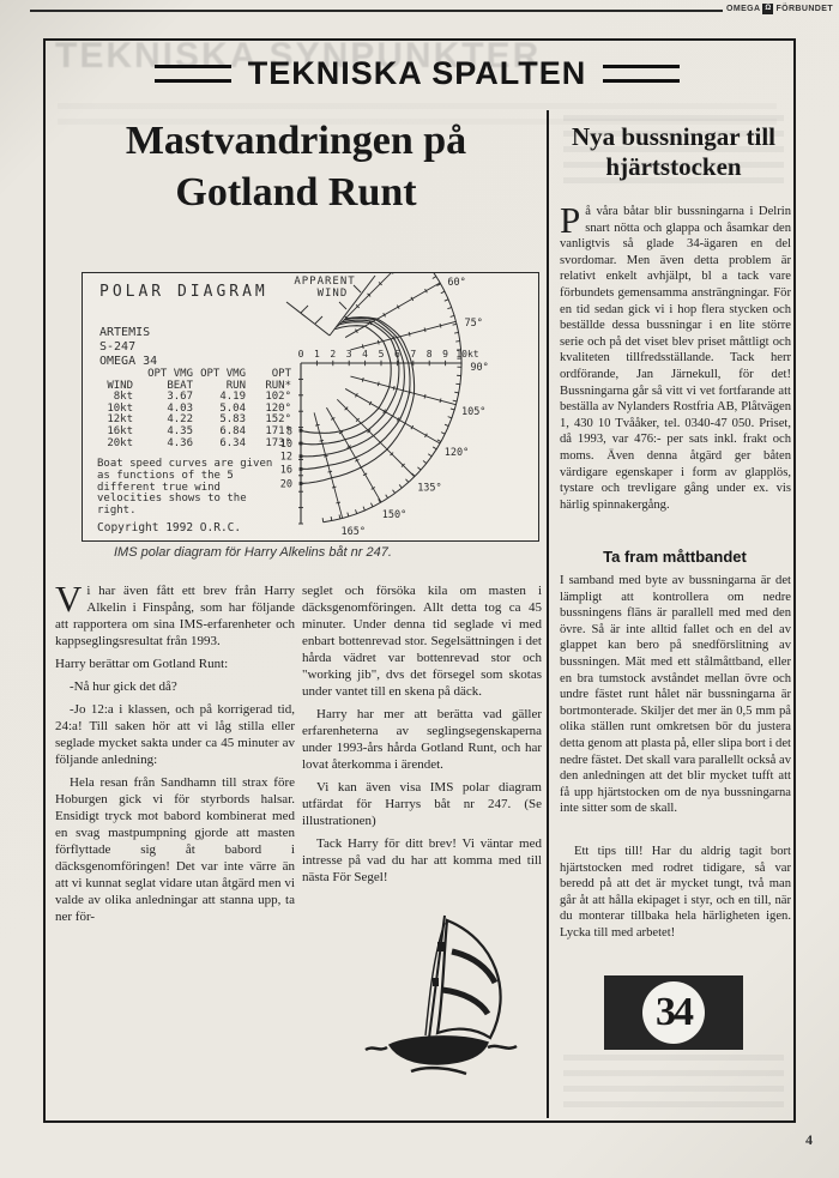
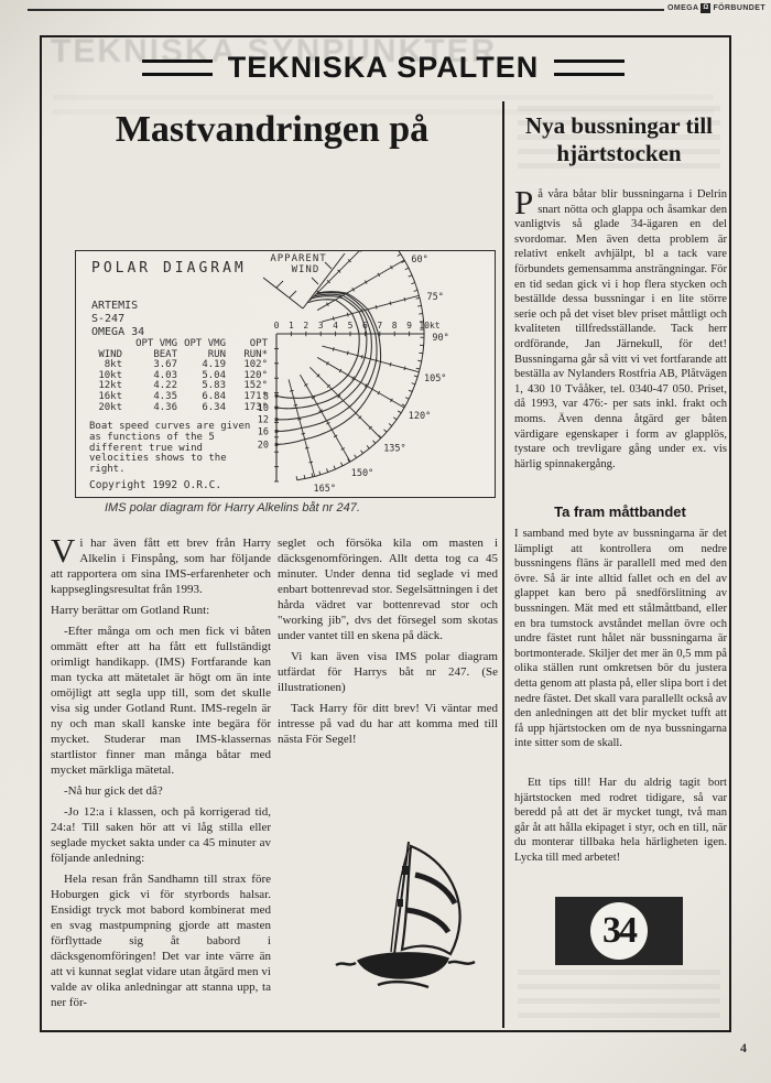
  TEKNISKA SYNPUNKTER
  TEKNISKA SPALTEN
  Mastvandringen på
- Gotland Runt
  0
  1
  2
  3
  4
  5
  7
  8
  9
  10kt
  60°
  75°
  90°
  105°
  120°
  135°
  150°
  165°
  8
  10
  12
  16
  20
  POLAR DIAGRAM
  APPARENT
  WIND
  ARTEMIS
  S-247
  OMEGA 34
  OPT VMG
  OPT VMG
  OPT
  WIND
  BEAT
  RUN
  RUN*
  8kt
  3.67
  4.19
  102°
  10kt
  4.03
  5.04
  120°
  12kt
  4.22
  5.83
  152°
  16kt
  4.35
  6.84
  171°
  20kt
  4.36
  6.34
  173°
  Boat speed curves are given as functions of the 5 different true wind velocities shows to the right.
  Copyright 1992 O.R.C.
  IMS polar diagram för Harry Alkelins båt nr 247.
  V
  i har även fått ett brev från Harry Alkelin i Finspång, som har följande att rapportera om sina IMS-erfarenheter och kappseglingsresultat från 1993.
  Harry berättar om Gotland Runt:
+ -Efter många om och men fick vi båten ommätt efter att ha fått ett fullständigt orimligt handikapp. (IMS) Fortfarande kan man tycka att mätetalet är högt om än inte omöjligt att segla upp till, som det skulle visa sig under Gotland Runt. IMS-regeln är ny och man skall kanske inte begära för mycket. Studerar man IMS-klassernas startlistor finner man många båtar med mycket märkliga mätetal.
  -Nå hur gick det då?
  -Jo 12:a i klassen, och på korrigerad tid, 24:a! Till saken hör att vi låg stilla eller seglade mycket sakta under ca 45 minuter av följande anledning:
  Hela resan från Sandhamn till strax före Hoburgen gick vi för styrbords halsar. Ensidigt tryck mot babord kombinerat med en svag mastpumpning gjorde att masten förflyttade sig åt babord i däcksgenomföringen! Det var inte värre än att vi kunnat seglat vidare utan åtgärd men vi valde av olika anledningar att stanna upp, ta ner för-
  seglet och försöka kila om masten i däcksgenomföringen. Allt detta tog ca 45 minuter. Under denna tid seglade vi med enbart bottenrevad stor. Segelsättningen i det hårda vädret var bottenrevad stor och "working jib", dvs det försegel som skotas under vantet till en skena på däck.
- Harry har mer att berätta vad gäller erfarenheterna av seglingsegenskaperna under 1993-års hårda Gotland Runt, och har lovat återkomma i ärendet.
  Vi kan även visa IMS polar diagram utfärdat för Harrys båt nr 247. (Se illustrationen)
  Tack Harry för ditt brev! Vi väntar med intresse på vad du har att komma med till nästa För Segel!
  Nya bussningar till
  hjärtstocken
  P
  å våra båtar blir bussningarna i Delrin snart nötta och glappa och åsamkar den vanligtvis så glade 34-ägaren en del svordomar. Men även detta problem är relativt enkelt avhjälpt, bl a tack vare förbundets gemensamma ansträngningar. För en tid sedan gick vi i hop flera stycken och beställde dessa bussningar i en lite större serie och på det viset blev priset måttligt och kvaliteten tillfredsställande. Tack herr ordförande, Jan Järnekull, för det! Bussningarna går så vitt vi vet fortfarande att beställa av Nylanders Rostfria AB, Plåtvägen 1, 430 10 Tvååker, tel. 0340-47 050. Priset, då 1993, var 476:- per sats inkl. frakt och moms. Även denna åtgärd ger båten värdigare egenskaper i form av glapplös, tystare och trevligare gång under ex. vis härlig spinnakergång.
  Ta fram måttbandet
  I samband med byte av bussningarna är det lämpligt att kontrollera om nedre bussningens fläns är parallell med med den övre. Så är inte alltid fallet och en del av glappet kan bero på snedförslitning av bussningen. Mät med ett stålmåttband, eller en bra tumstock avståndet mellan övre och undre fästet runt hålet när bussningarna är bortmonterade. Skiljer det mer än 0,5 mm på olika ställen runt omkretsen bör du justera detta genom att plasta på, eller slipa bort i det nedre fästet. Det skall vara parallellt också av den anledningen att det blir mycket tufft att få upp hjärtstocken om de nya bussningarna inte sitter som de skall.
  Ett tips till! Har du aldrig tagit bort hjärtstocken med rodret tidigare, så var beredd på att det är mycket tungt, två man går åt att hålla ekipaget i styr, och en till, när du monterar tillbaka hela härligheten igen. Lycka till med arbetet!
  34
  4
